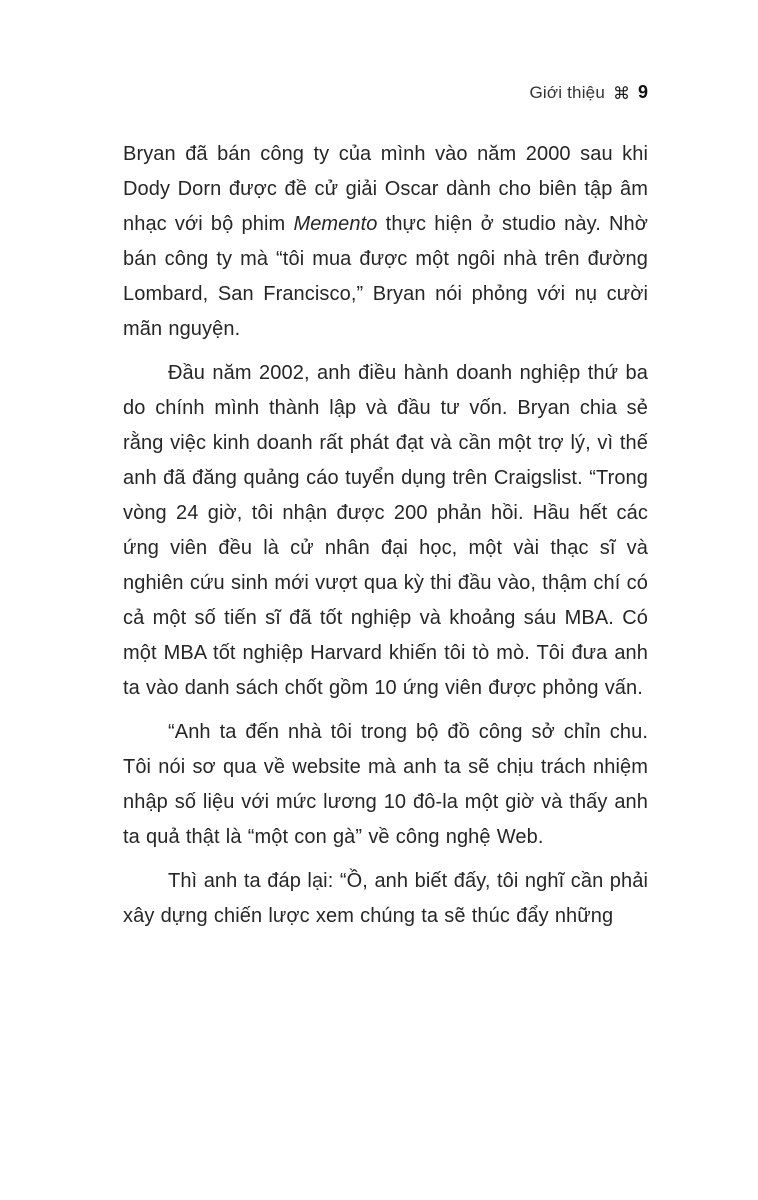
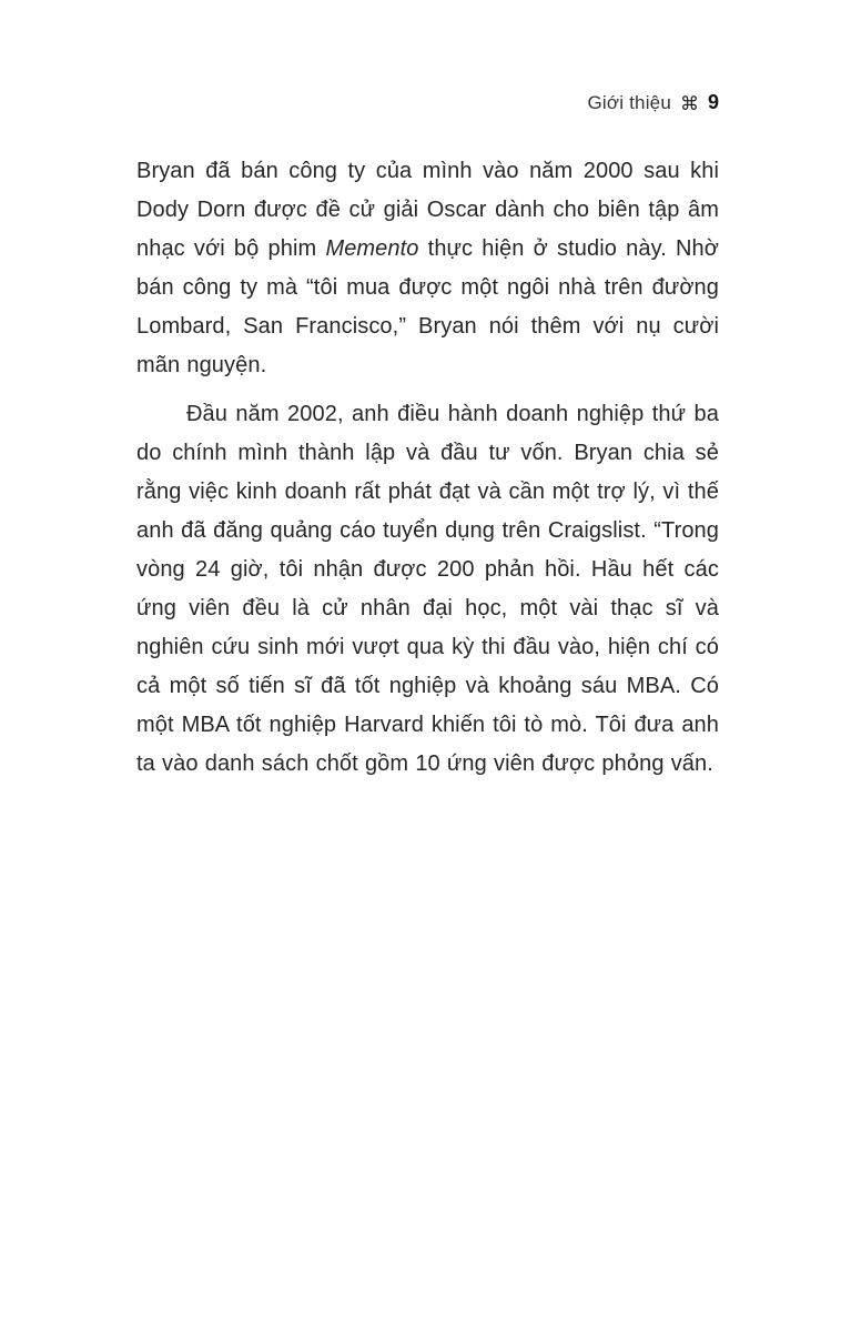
  Giới thiệu
  ⌘
  9
- Bryan đã bán công ty của mình vào năm 2000 sau khi Dody Dorn được đề cử giải Oscar dành cho biên tập âm nhạc với bộ phim Memento thực hiện ở studio này. Nhờ bán công ty mà “tôi mua được một ngôi nhà trên đường Lombard, San Francisco,” Bryan nói phỏng với nụ cười mãn nguyện.
+ Bryan đã bán công ty của mình vào năm 2000 sau khi Dody Dorn được đề cử giải Oscar dành cho biên tập âm nhạc với bộ phim Memento thực hiện ở studio này. Nhờ bán công ty mà “tôi mua được một ngôi nhà trên đường Lombard, San Francisco,” Bryan nói thêm với nụ cười mãn nguyện.
- Đầu năm 2002, anh điều hành doanh nghiệp thứ ba do chính mình thành lập và đầu tư vốn. Bryan chia sẻ rằng việc kinh doanh rất phát đạt và cần một trợ lý, vì thế anh đã đăng quảng cáo tuyển dụng trên Craigslist. “Trong vòng 24 giờ, tôi nhận được 200 phản hồi. Hầu hết các ứng viên đều là cử nhân đại học, một vài thạc sĩ và nghiên cứu sinh mới vượt qua kỳ thi đầu vào, thậm chí có cả một số tiến sĩ đã tốt nghiệp và khoảng sáu MBA. Có một MBA tốt nghiệp Harvard khiến tôi tò mò. Tôi đưa anh ta vào danh sách chốt gồm 10 ứng viên được phỏng vấn.
+ Đầu năm 2002, anh điều hành doanh nghiệp thứ ba do chính mình thành lập và đầu tư vốn. Bryan chia sẻ rằng việc kinh doanh rất phát đạt và cần một trợ lý, vì thế anh đã đăng quảng cáo tuyển dụng trên Craigslist. “Trong vòng 24 giờ, tôi nhận được 200 phản hồi. Hầu hết các ứng viên đều là cử nhân đại học, một vài thạc sĩ và nghiên cứu sinh mới vượt qua kỳ thi đầu vào, hiện chí có cả một số tiến sĩ đã tốt nghiệp và khoảng sáu MBA. Có một MBA tốt nghiệp Harvard khiến tôi tò mò. Tôi đưa anh ta vào danh sách chốt gồm 10 ứng viên được phỏng vấn.
- “Anh ta đến nhà tôi trong bộ đồ công sở chỉn chu. Tôi nói sơ qua về website mà anh ta sẽ chịu trách nhiệm nhập số liệu với mức lương 10 đô-la một giờ và thấy anh ta quả thật là “một con gà” về công nghệ Web.
- Thì anh ta đáp lại: “Ồ, anh biết đấy, tôi nghĩ cần phải xây dựng chiến lược xem chúng ta sẽ thúc đẩy những
